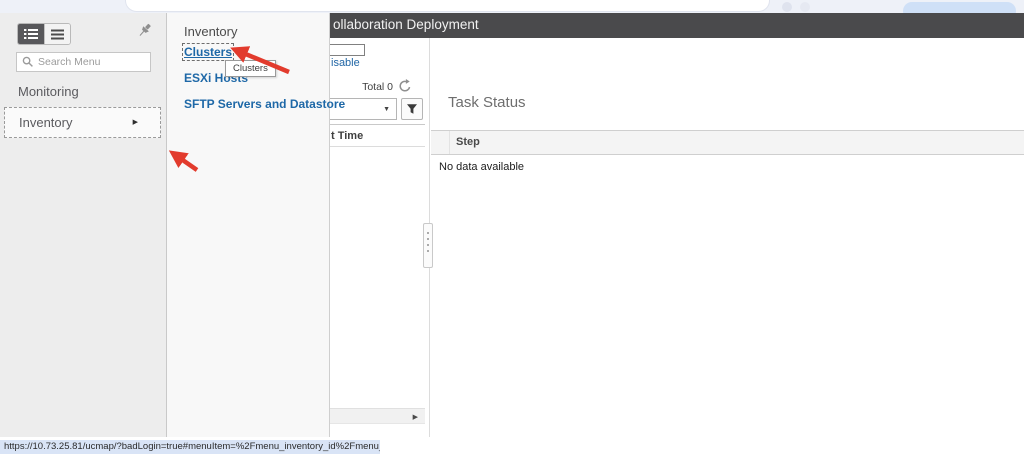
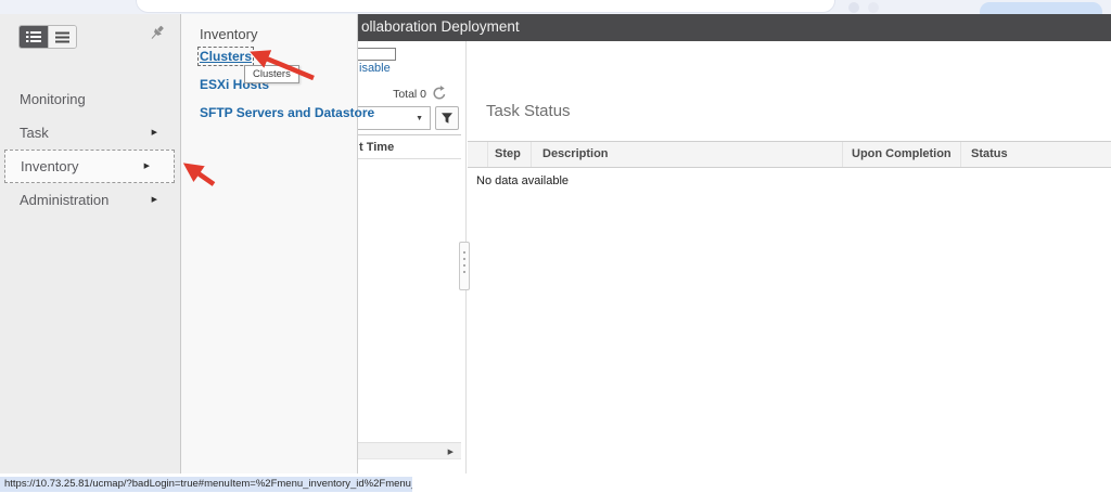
  ollaboration Deployment
  isable
  Total 0
  t Time
  Task Status
  Step
+ Description
+ Upon Completion
+ Status
  No data available
- Search Menu
  Monitoring
+ Task
  Inventory
+ Administration
  Inventory
  Clusters
  ESXi Hosts
  SFTP Servers and Datastore
  Clusters
  https://10.73.25.81/ucmap/?badLogin=true#menuItem=%2Fmenu_inventory_id%2Fmenu
